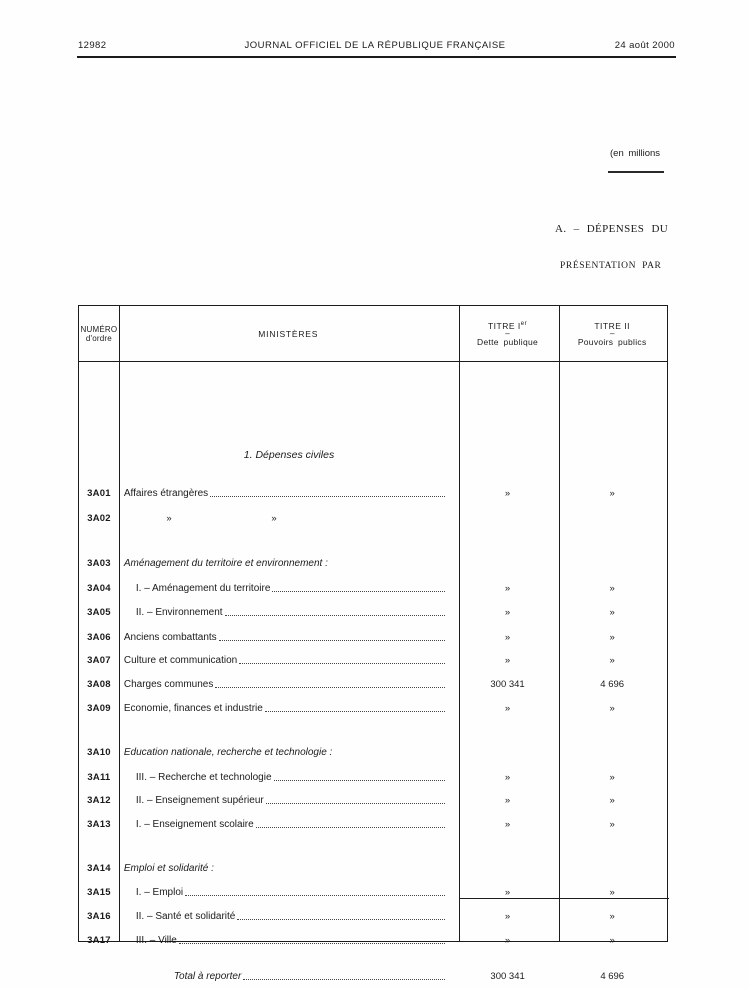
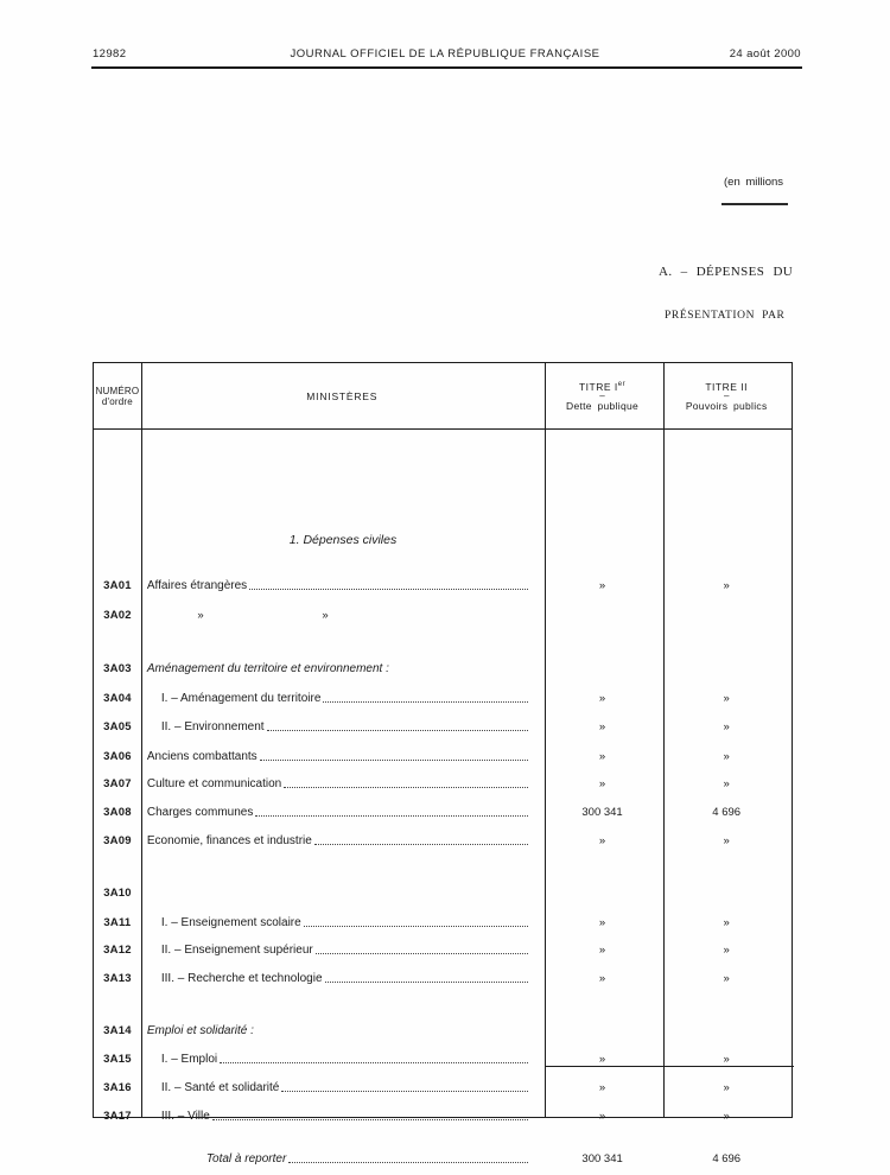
  12982
  JOURNAL OFFICIEL DE LA RÉPUBLIQUE FRANÇAISE
  24 août 2000
  (en millions
  A. – DÉPENSES DU
  PRÉSENTATION PAR
  NUMÉRO
  d'ordre
  MINISTÈRES
  TITRE I
  –
  Dette publique
  TITRE II
  –
  Pouvoirs publics
  1. Dépenses civiles
  3A01
  Affaires étrangères
  »
  »
  3A02
  »
  »
  3A03
  Aménagement du territoire et environnement :
  3A04
  I. – Aménagement du territoire
  »
  »
  3A05
  II. – Environnement
  »
  »
  3A06
  Anciens combattants
  »
  »
  3A07
  Culture et communication
  »
  »
  3A08
  Charges communes
  300 341
  4 696
  3A09
  Economie, finances et industrie
  »
  »
  3A10
- Education nationale, recherche et technologie :
  3A11
- III. – Recherche et technologie
+ I. – Enseignement scolaire
  »
  »
  3A12
  II. – Enseignement supérieur
  »
  »
  3A13
- I. – Enseignement scolaire
+ III. – Recherche et technologie
  »
  »
  3A14
  Emploi et solidarité :
  3A15
  I. – Emploi
  »
  »
  3A16
  II. – Santé et solidarité
  »
  »
  3A17
  III. – Ville
  »
  »
  Total à reporter
  300 341
  4 696
